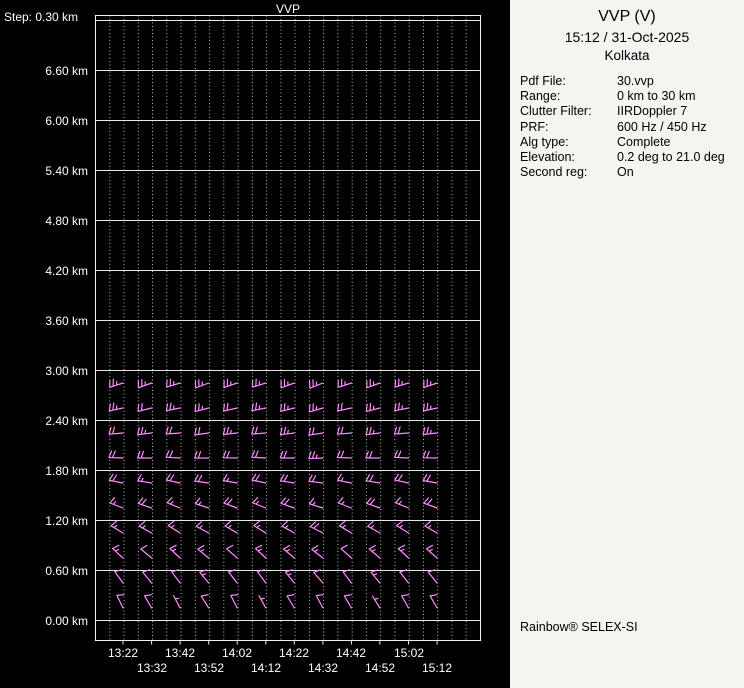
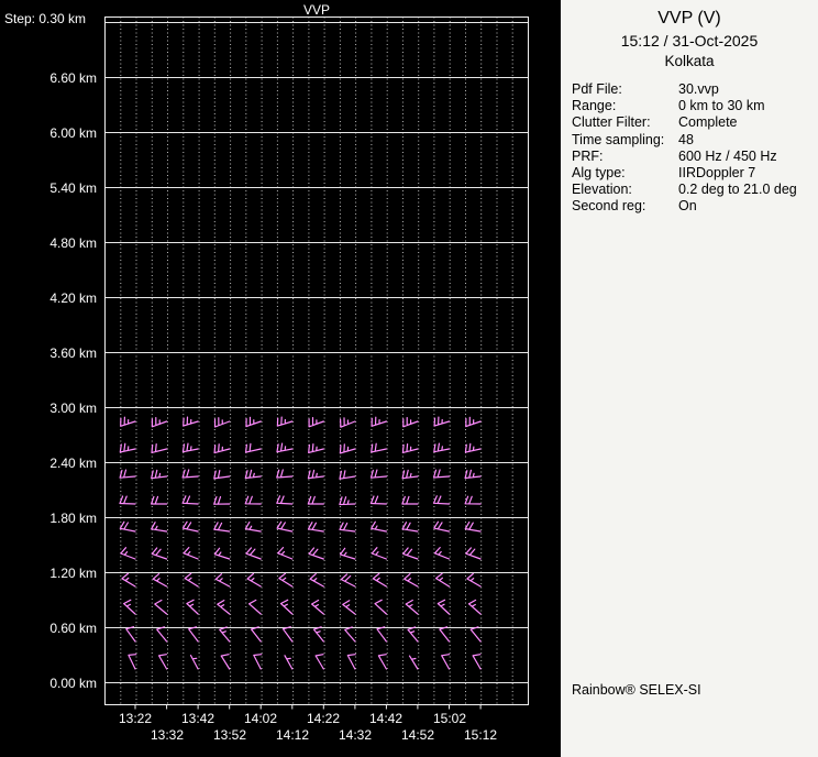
  VVP
  Step: 0.30 km
  0.00 km
  0.60 km
  1.20 km
  1.80 km
  2.40 km
  3.00 km
  3.60 km
  4.20 km
  4.80 km
  5.40 km
  6.00 km
  6.60 km
  13:22
  13:32
  13:42
  13:52
  14:02
  14:12
  14:22
  14:32
  14:42
  14:52
  15:02
  15:12
  VVP (V)
  15:12 / 31-Oct-2025
  Kolkata
  Pdf File:
  30.vvp
  Range:
  0 km to 30 km
  Clutter Filter:
- IIRDoppler 7
+ Complete
+ Time sampling:
+ 48
  PRF:
  600 Hz / 450 Hz
  Alg type:
- Complete
+ IIRDoppler 7
  Elevation:
  0.2 deg to 21.0 deg
  Second reg:
  On
  Rainbow® SELEX-SI
